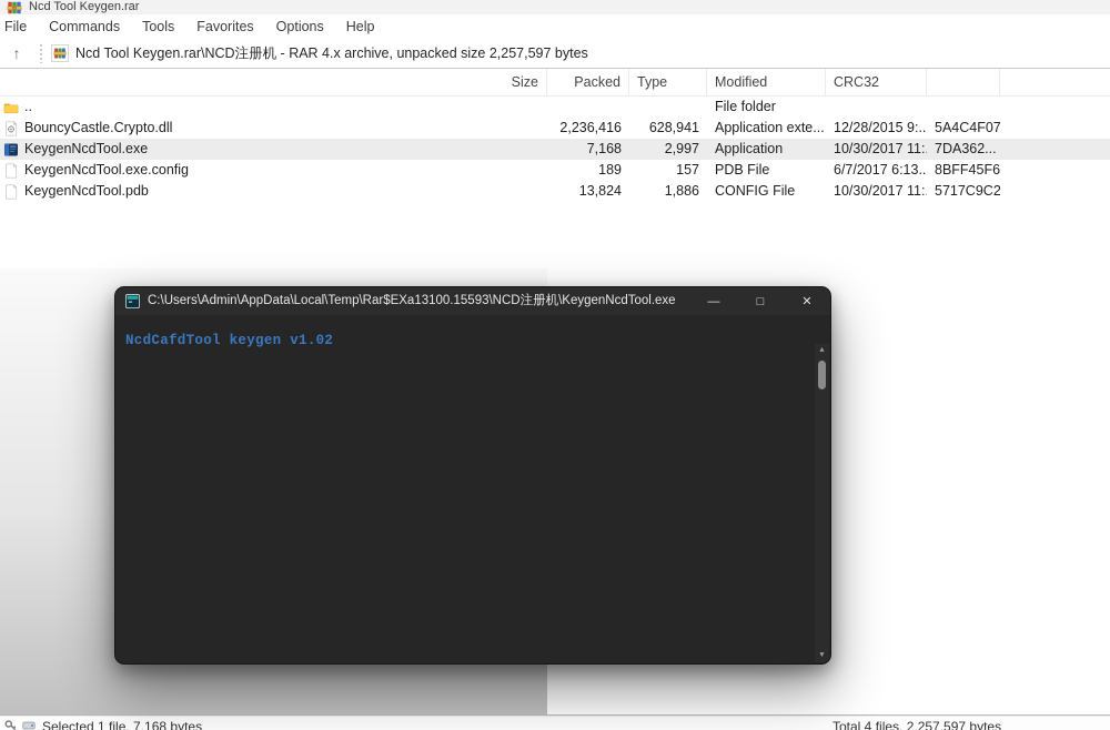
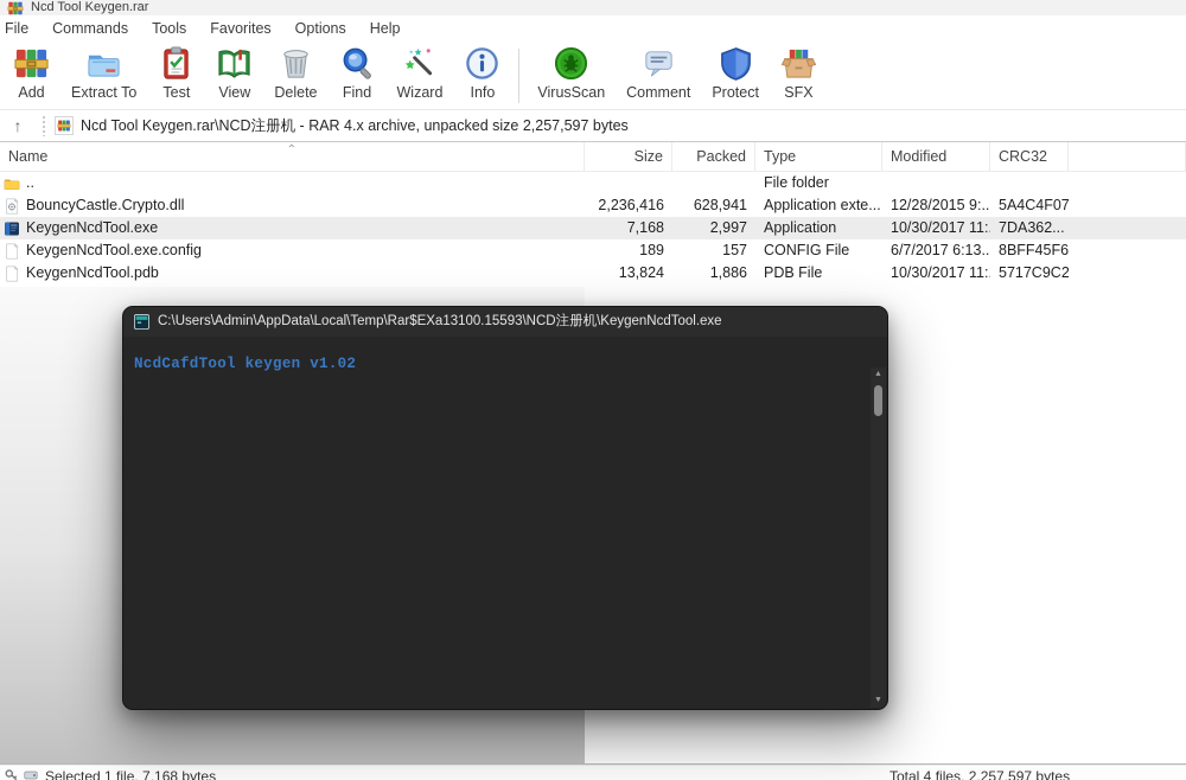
  Ncd Tool Keygen.rar
  File
  Commands
  Tools
  Favorites
  Options
  Help
+ Add
+ Extract To
+ Test
+ View
+ Delete
+ Find
+ Wizard
+ Info
+ VirusScan
+ Comment
+ Protect
+ SFX
  ↑
  Ncd Tool Keygen.rar\NCD注册机 - RAR 4.x archive, unpacked size 2,257,597 bytes
+ ⌃
+ Name
  Size
  Packed
  Type
  Modified
  CRC32
  ..
  File folder
  BouncyCastle.Crypto.dll
  2,236,416
  628,941
  Application exte...
  12/28/2015 9:..
  5A4C4F07
  KeygenNcdTool.exe
  7,168
  2,997
  Application
  10/30/2017 11:
  7DA362...
  KeygenNcdTool.exe.config
  189
  157
- PDB File
+ CONFIG File
  6/7/2017 6:13..
  8BFF45F6
  KeygenNcdTool.pdb
  13,824
  1,886
- CONFIG File
+ PDB File
  10/30/2017 11:
  5717C9C2
  C:\Users\Admin\AppData\Local\Temp\Rar$EXa13100.15593\NCD注册机\KeygenNcdTool.exe
- —
- □
- ✕
  NcdCafdTool keygen v1.02
  ▲
  ▼
  Selected 1 file, 7,168 bytes
  Total 4 files, 2,257,597 bytes
